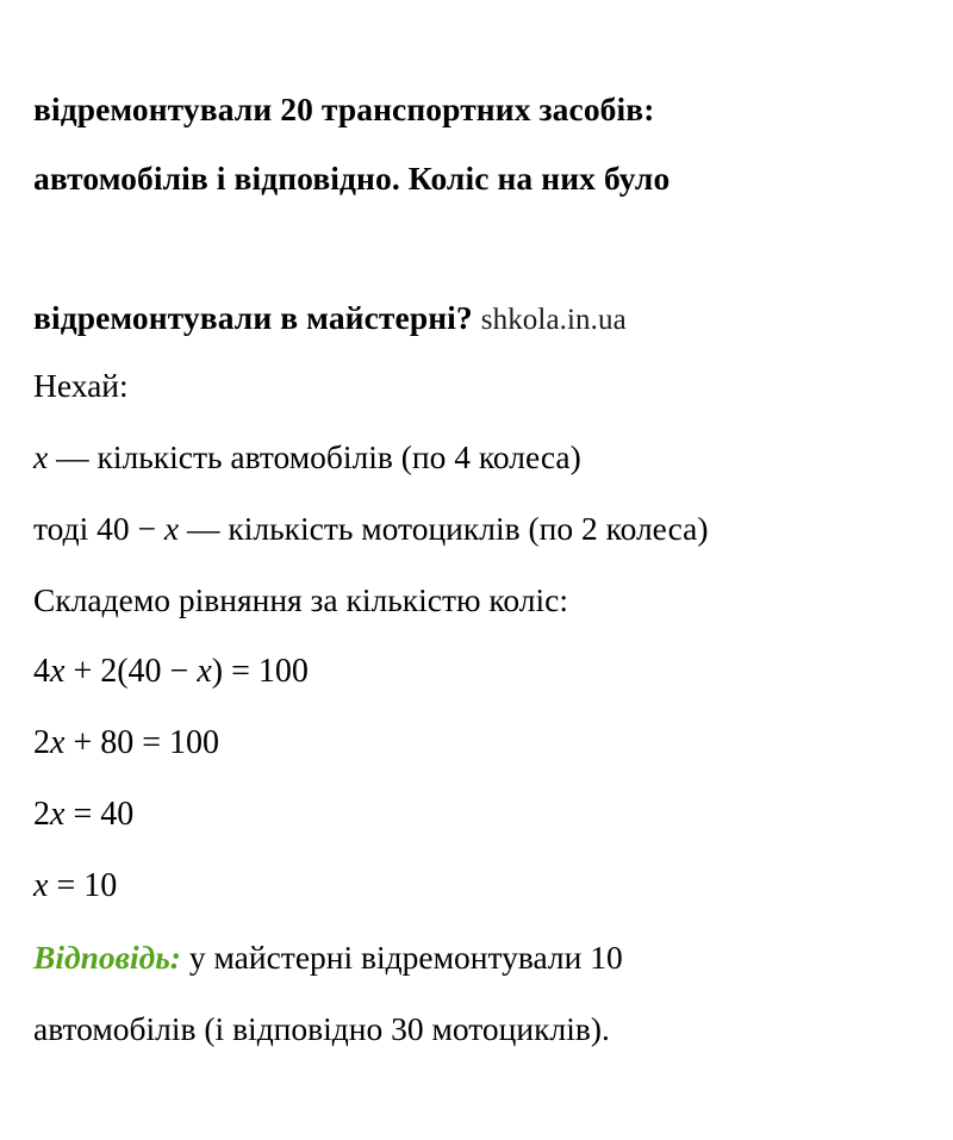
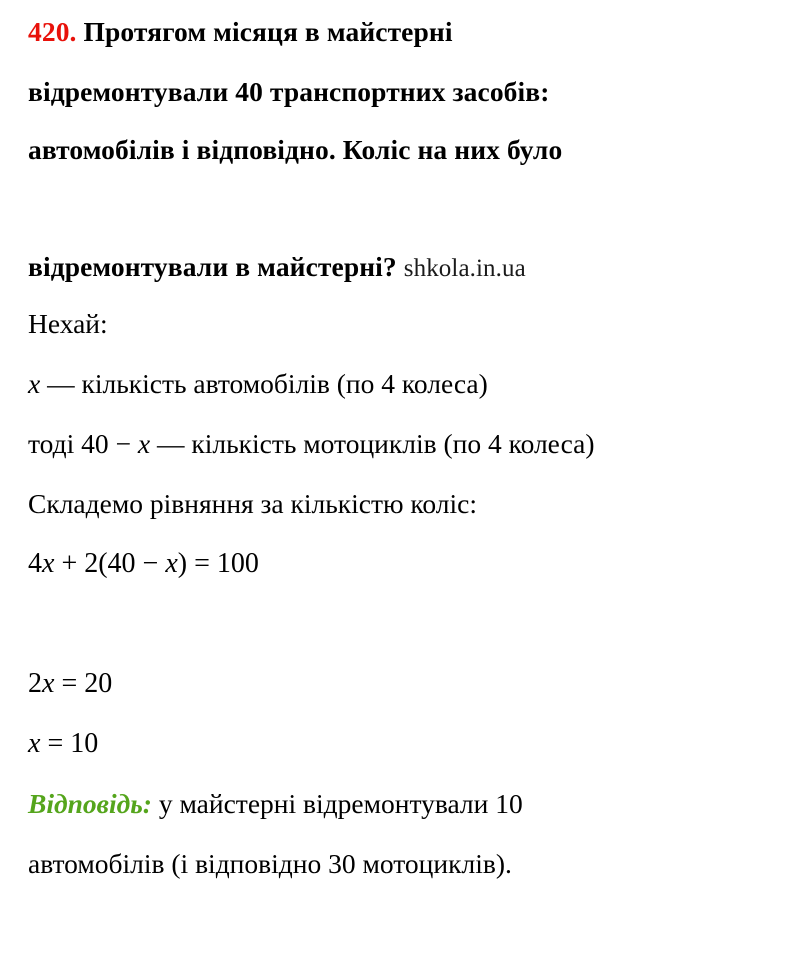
+ 420. Протягом місяця в майстерні
- відремонтували 20 транспортних засобів:
+ відремонтували 40 транспортних засобів:
  автомобілів і відповідно. Коліс на них було
  відремонтували в майстерні? shkola.in.ua
  Нехай:
  x — кількість автомобілів (по 4 колеса)
- тоді 40 − x — кількість мотоциклів (по 2 колеса)
+ тоді 40 − x — кількість мотоциклів (по 4 колеса)
  Складемо рівняння за кількістю коліс:
  4x + 2(40 − x) = 100
- 2x + 80 = 100
- 2x = 40
+ 2x = 20
  x = 10
  Відповідь: у майстерні відремонтували 10
  автомобілів (і відповідно 30 мотоциклів).
